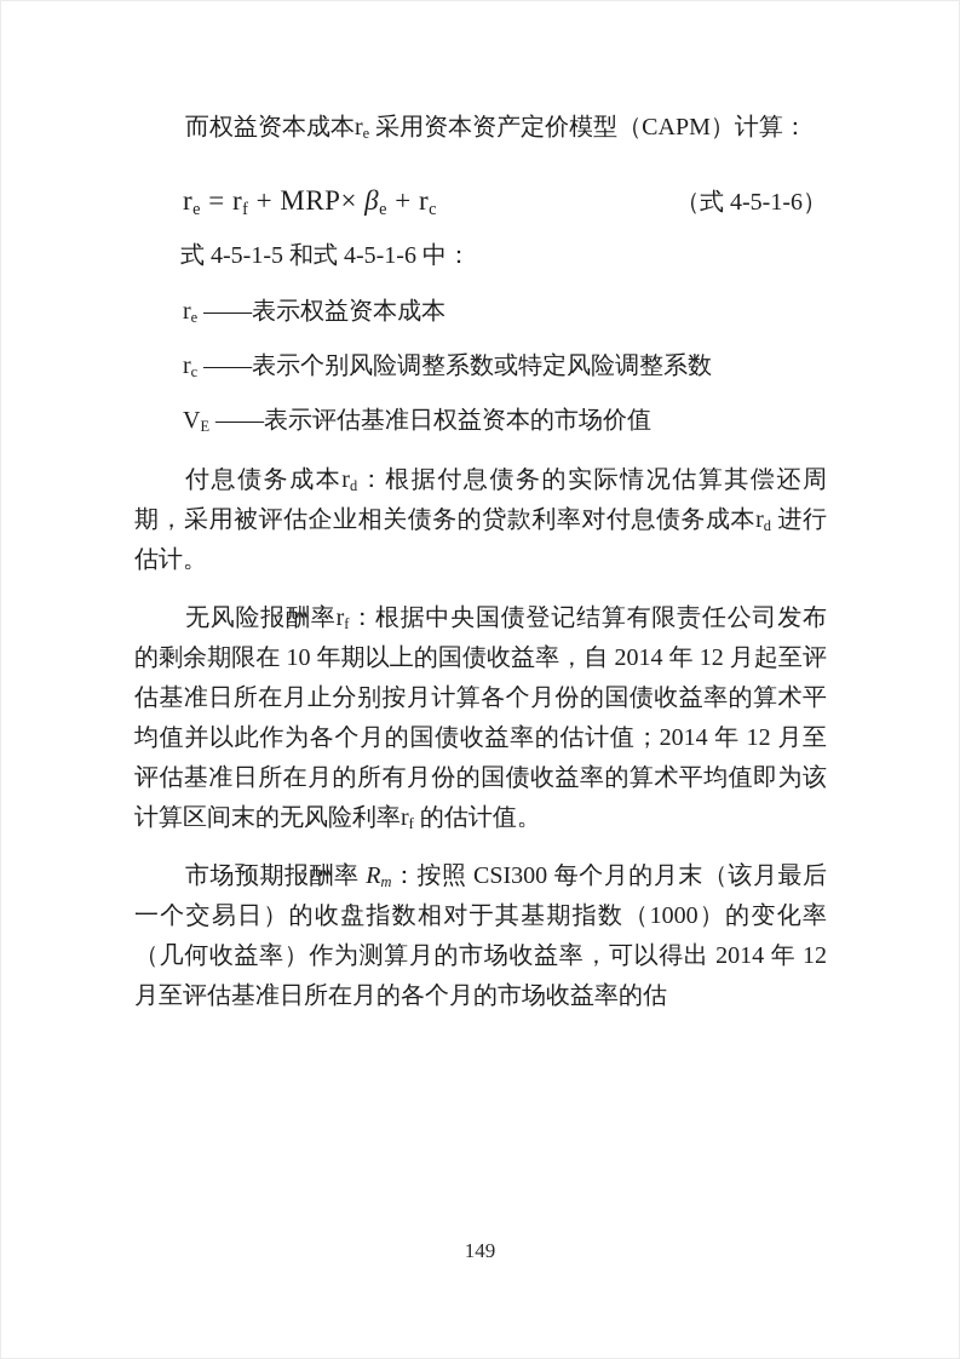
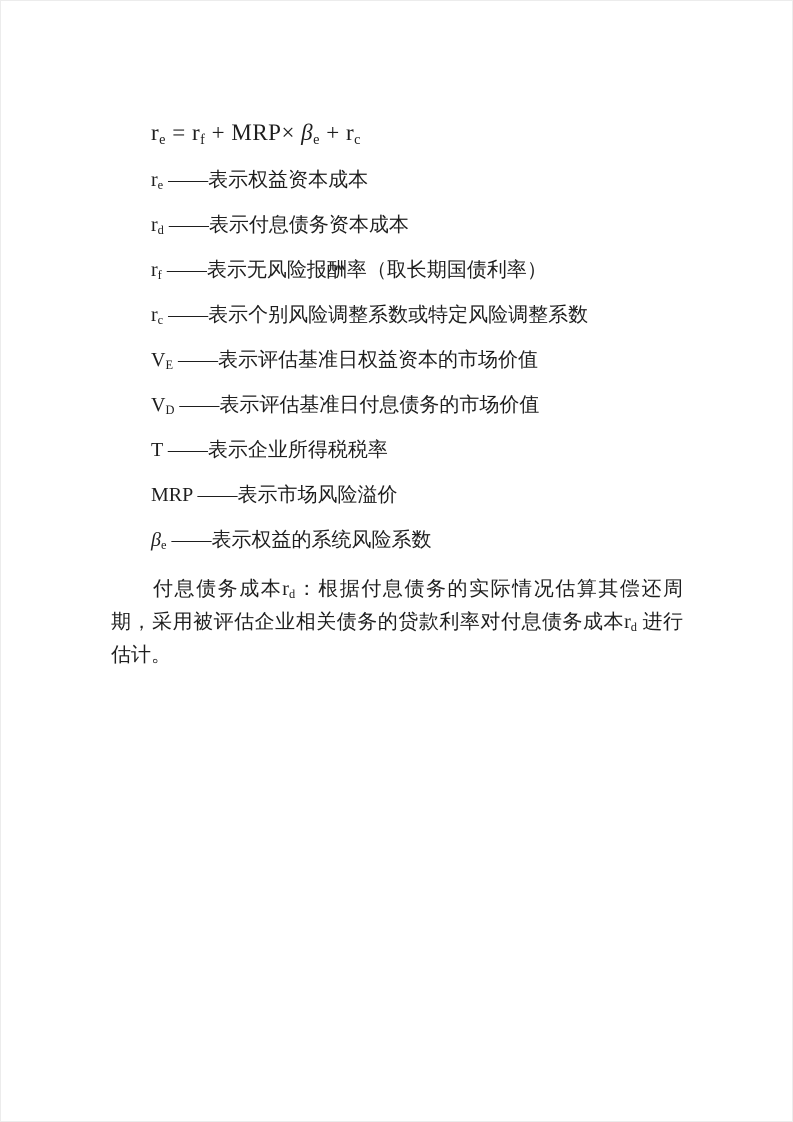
- 而权益资本成本re 采用资本资产定价模型（CAPM）计算：
  re = rf + MRP× βe + rc
- （式 4-5-1-6）
- 式 4-5-1-5 和式 4-5-1-6 中：
  re ——表示权益资本成本
+ rd ——表示付息债务资本成本
+ rf ——表示无风险报酬率（取长期国债利率）
  rc ——表示个别风险调整系数或特定风险调整系数
  VE ——表示评估基准日权益资本的市场价值
+ VD ——表示评估基准日付息债务的市场价值
+ T ——表示企业所得税税率
+ MRP ——表示市场风险溢价
+ βe ——表示权益的系统风险系数
  付息债务成本rd：根据付息债务的实际情况估算其偿还周期，采用被评估企业相关债务的贷款利率对付息债务成本rd 进行估计。
- 无风险报酬率rf：根据中央国债登记结算有限责任公司发布的剩余期限在 10 年期以上的国债收益率，自 2014 年 12 月起至评估基准日所在月止分别按月计算各个月份的国债收益率的算术平均值并以此作为各个月的国债收益率的估计值；2014 年 12 月至评估基准日所在月的所有月份的国债收益率的算术平均值即为该计算区间末的无风险利率rf 的估计值。
- 市场预期报酬率 Rm：按照 CSI300 每个月的月末（该月最后一个交易日）的收盘指数相对于其基期指数（1000）的变化率（几何收益率）作为测算月的市场收益率，可以得出 2014 年 12 月至评估基准日所在月的各个月的市场收益率的估
- 149
